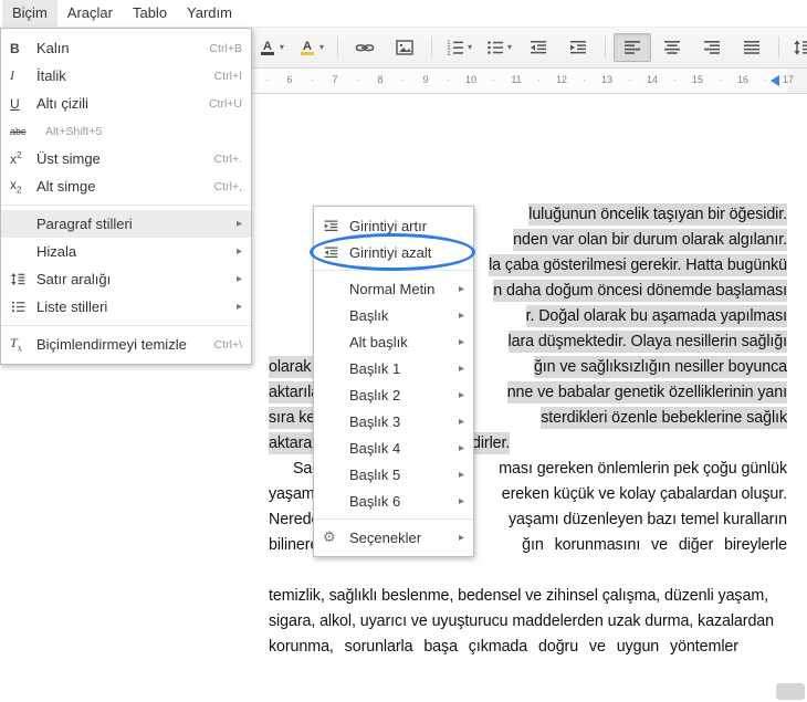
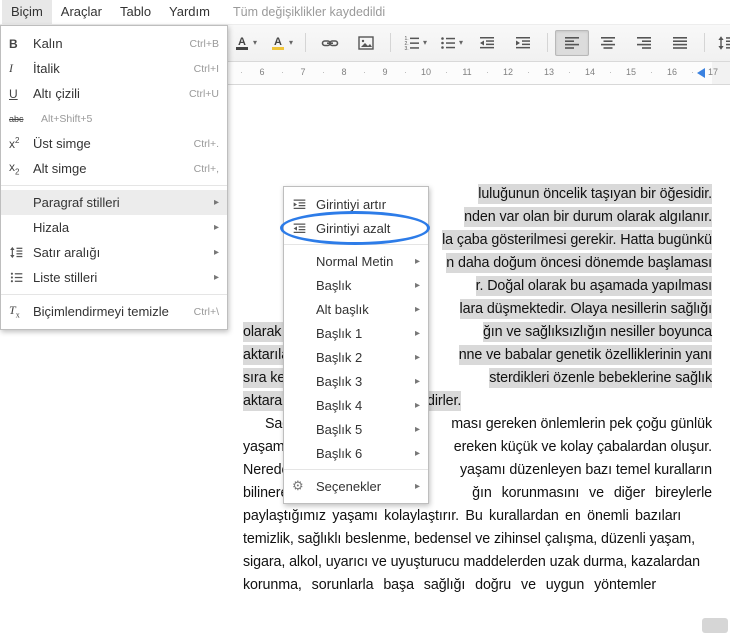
  luluğunun öncelik taşıyan bir öğesidir.
  nden var olan bir durum olarak algılanır.
  la çaba gösterilmesi gerekir. Hatta bugünkü
  n daha doğum öncesi dönemde başlaması
  r. Doğal olarak bu aşamada yapılması
  lara düşmektedir. Olaya nesillerin sağlığı
  olarak
  ğın ve sağlıksızlığın nesiller boyunca
  aktarıl
  nne ve babalar genetik özelliklerinin yanı
  sıra ke
  sterdikleri özenle bebeklerine sağlık
  aktara
  dirler.
  ması gereken önlemlerin pek çoğu günlük
  ereken küçük ve kolay çabalardan oluşur.
  yaşamı düzenleyen bazı temel kuralların
  ğın korunmasını ve diğer bireylerle
+ paylaştığımız yaşamı kolaylaştırır. Bu kurallardan en önemli bazıları
  temizlik, sağlıklı beslenme, bedensel ve zihinsel çalışma, düzenli yaşam,
  sigara, alkol, uyarıcı ve uyuşturucu maddelerden uzak durma, kazalardan
- korunma, sorunlarla başa çıkmada doğru ve uygun yöntemler
+ korunma, sorunlarla başa sağlığı doğru ve uygun yöntemler
  Biçim
  Araçlar
  Tablo
  Yardım
+ Tüm değişiklikler kaydedildi
  A
  ▾
  A
  ▾
  ▾
  ▾
  6
  ·
  7
  ·
  8
  ·
  9
  ·
  10
  ·
  11
  ·
  12
  ·
  13
  ·
  14
  ·
  15
  ·
  16
  ·
  17
  ·
  B
  Kalın
  Ctrl+B
  I
  İtalik
  Ctrl+I
  U
  Altı çizili
  Ctrl+U
  abc
  Alt+Shift+5
  x2
  Üst simge
  Ctrl+.
  x2
  Alt simge
  Ctrl+,
  Paragraf stilleri
  ▸
  Hizala
  ▸
  Satır aralığı
  ▸
  Liste stilleri
  ▸
  Tx
  Biçimlendirmeyi temizle
  Ctrl+\
  Girintiyi artır
  Girintiyi azalt
  Normal Metin
  ▸
  Başlık
  ▸
  Alt başlık
  ▸
  Başlık 1
  ▸
  Başlık 2
  ▸
  Başlık 3
  ▸
  Başlık 4
  ▸
  Başlık 5
  ▸
  Başlık 6
  ▸
  ⚙
  Seçenekler
  ▸
